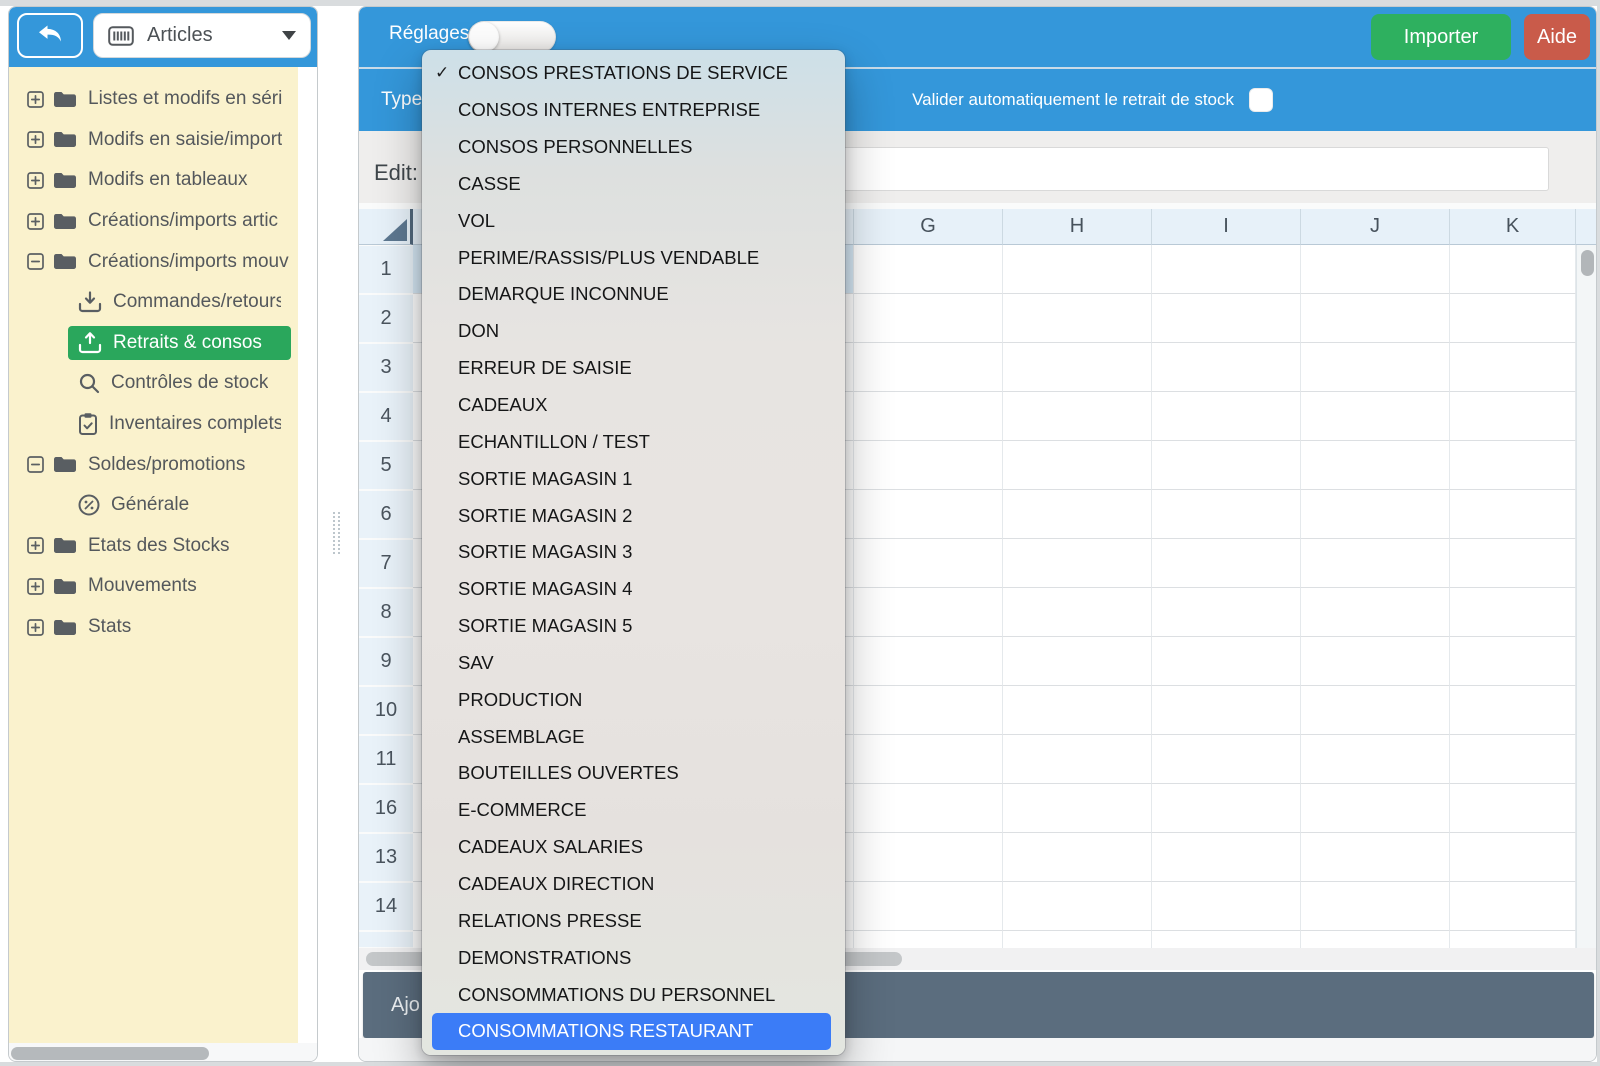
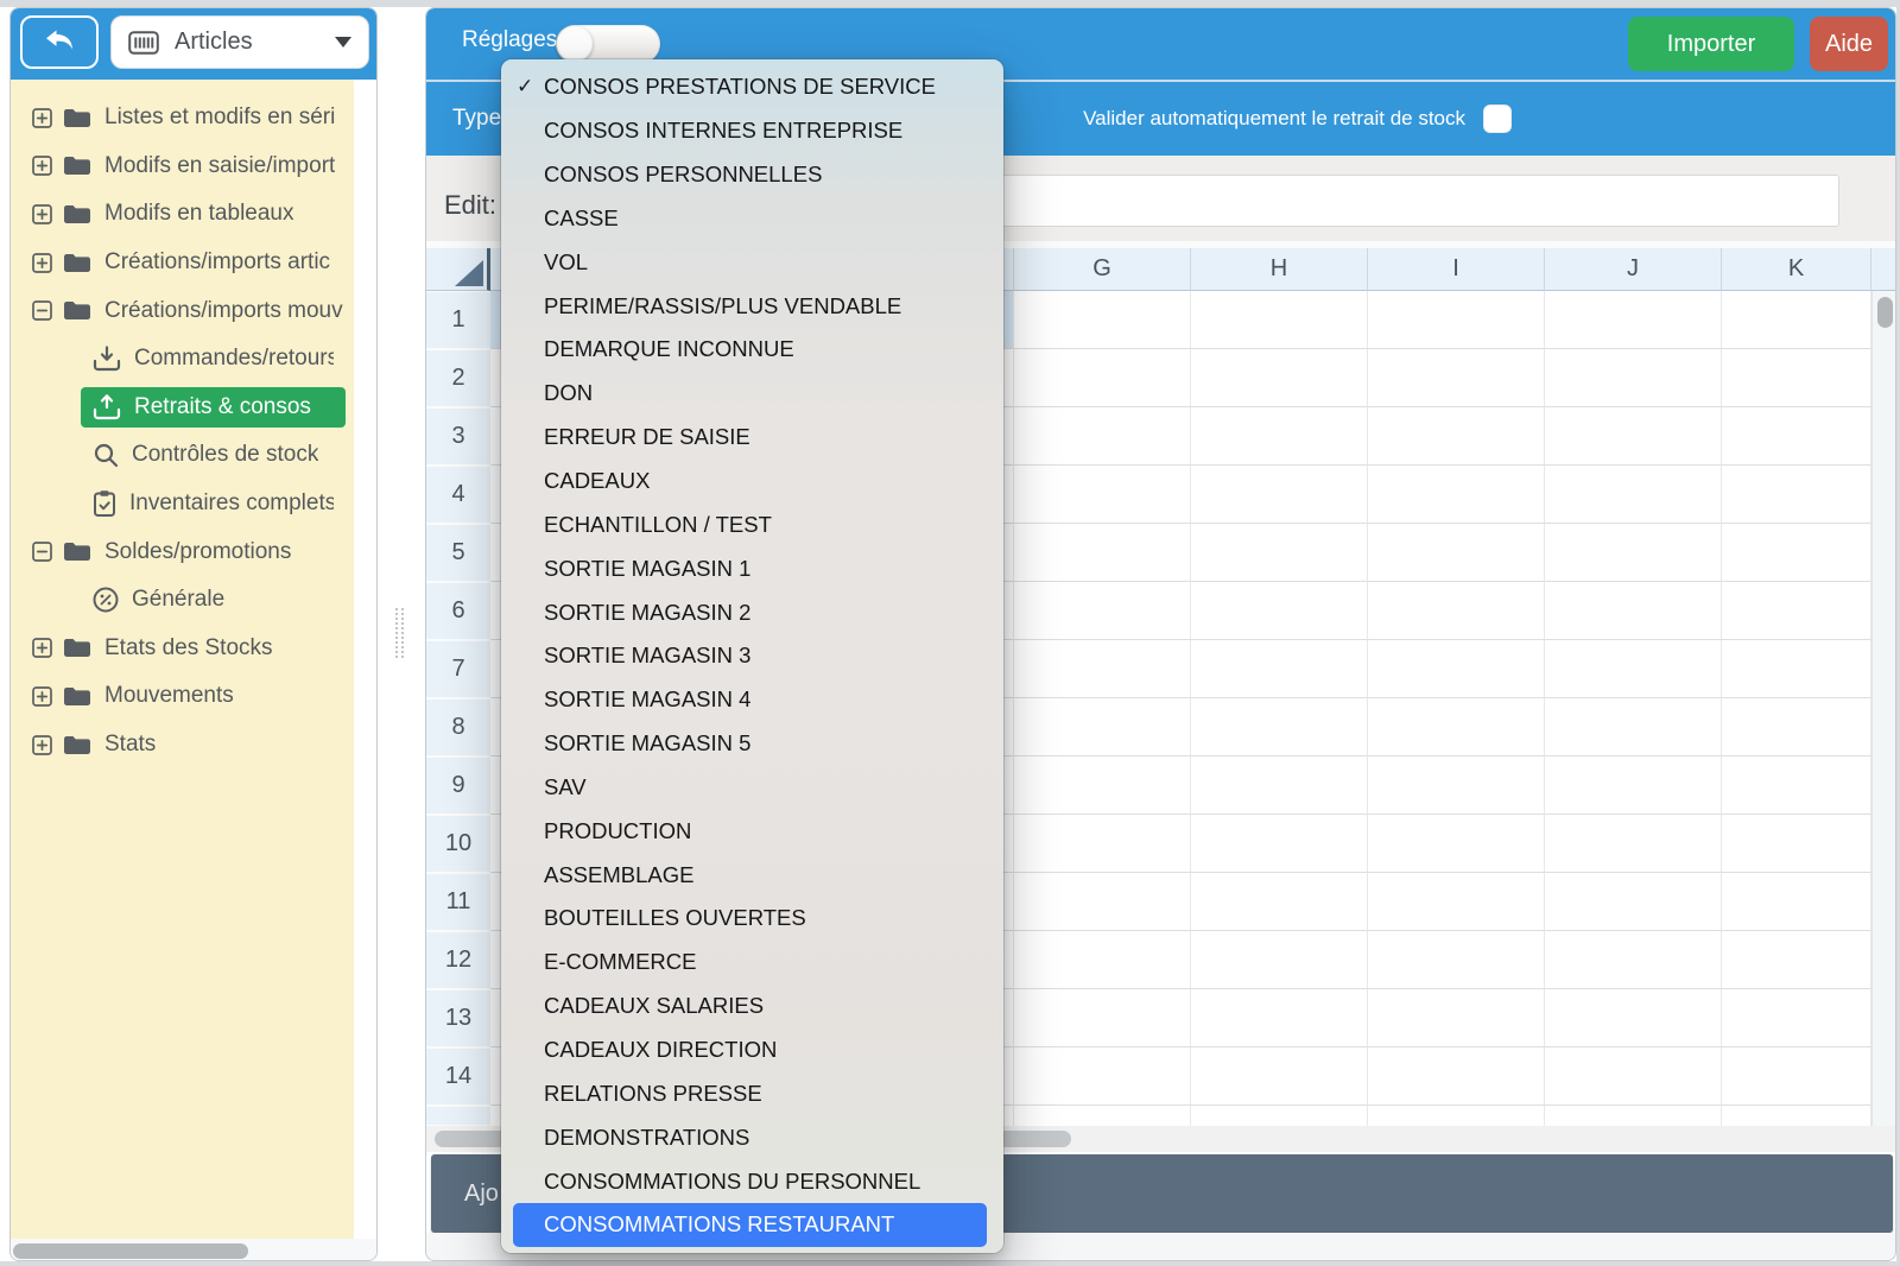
  Articles
  Listes et modifs en séri
  Modifs en saisie/import
  Modifs en tableaux
  Créations/imports artic
  Créations/imports mouv
  Commandes/retours
  Retraits & consos
  Contrôles de stock
  Inventaires complets
  Soldes/promotions
  Générale
  Etats des Stocks
  Mouvements
  Stats
  Réglages
  Importer
  Aide
  Type
  Valider automatiquement le retrait de stock
  Edit:
  G
  H
  I
  J
  K
  1
  2
  3
  4
  5
  6
  7
  8
  9
  10
  11
- 16
+ 12
  13
  14
  Ajo
  ✓
  CONSOS PRESTATIONS DE SERVICE
  CONSOS INTERNES ENTREPRISE
  CONSOS PERSONNELLES
  CASSE
  VOL
  PERIME/RASSIS/PLUS VENDABLE
  DEMARQUE INCONNUE
  DON
  ERREUR DE SAISIE
  CADEAUX
  ECHANTILLON / TEST
  SORTIE MAGASIN 1
  SORTIE MAGASIN 2
  SORTIE MAGASIN 3
  SORTIE MAGASIN 4
  SORTIE MAGASIN 5
  SAV
  PRODUCTION
  ASSEMBLAGE
  BOUTEILLES OUVERTES
  E-COMMERCE
  CADEAUX SALARIES
  CADEAUX DIRECTION
  RELATIONS PRESSE
  DEMONSTRATIONS
  CONSOMMATIONS DU PERSONNEL
  CONSOMMATIONS RESTAURANT
